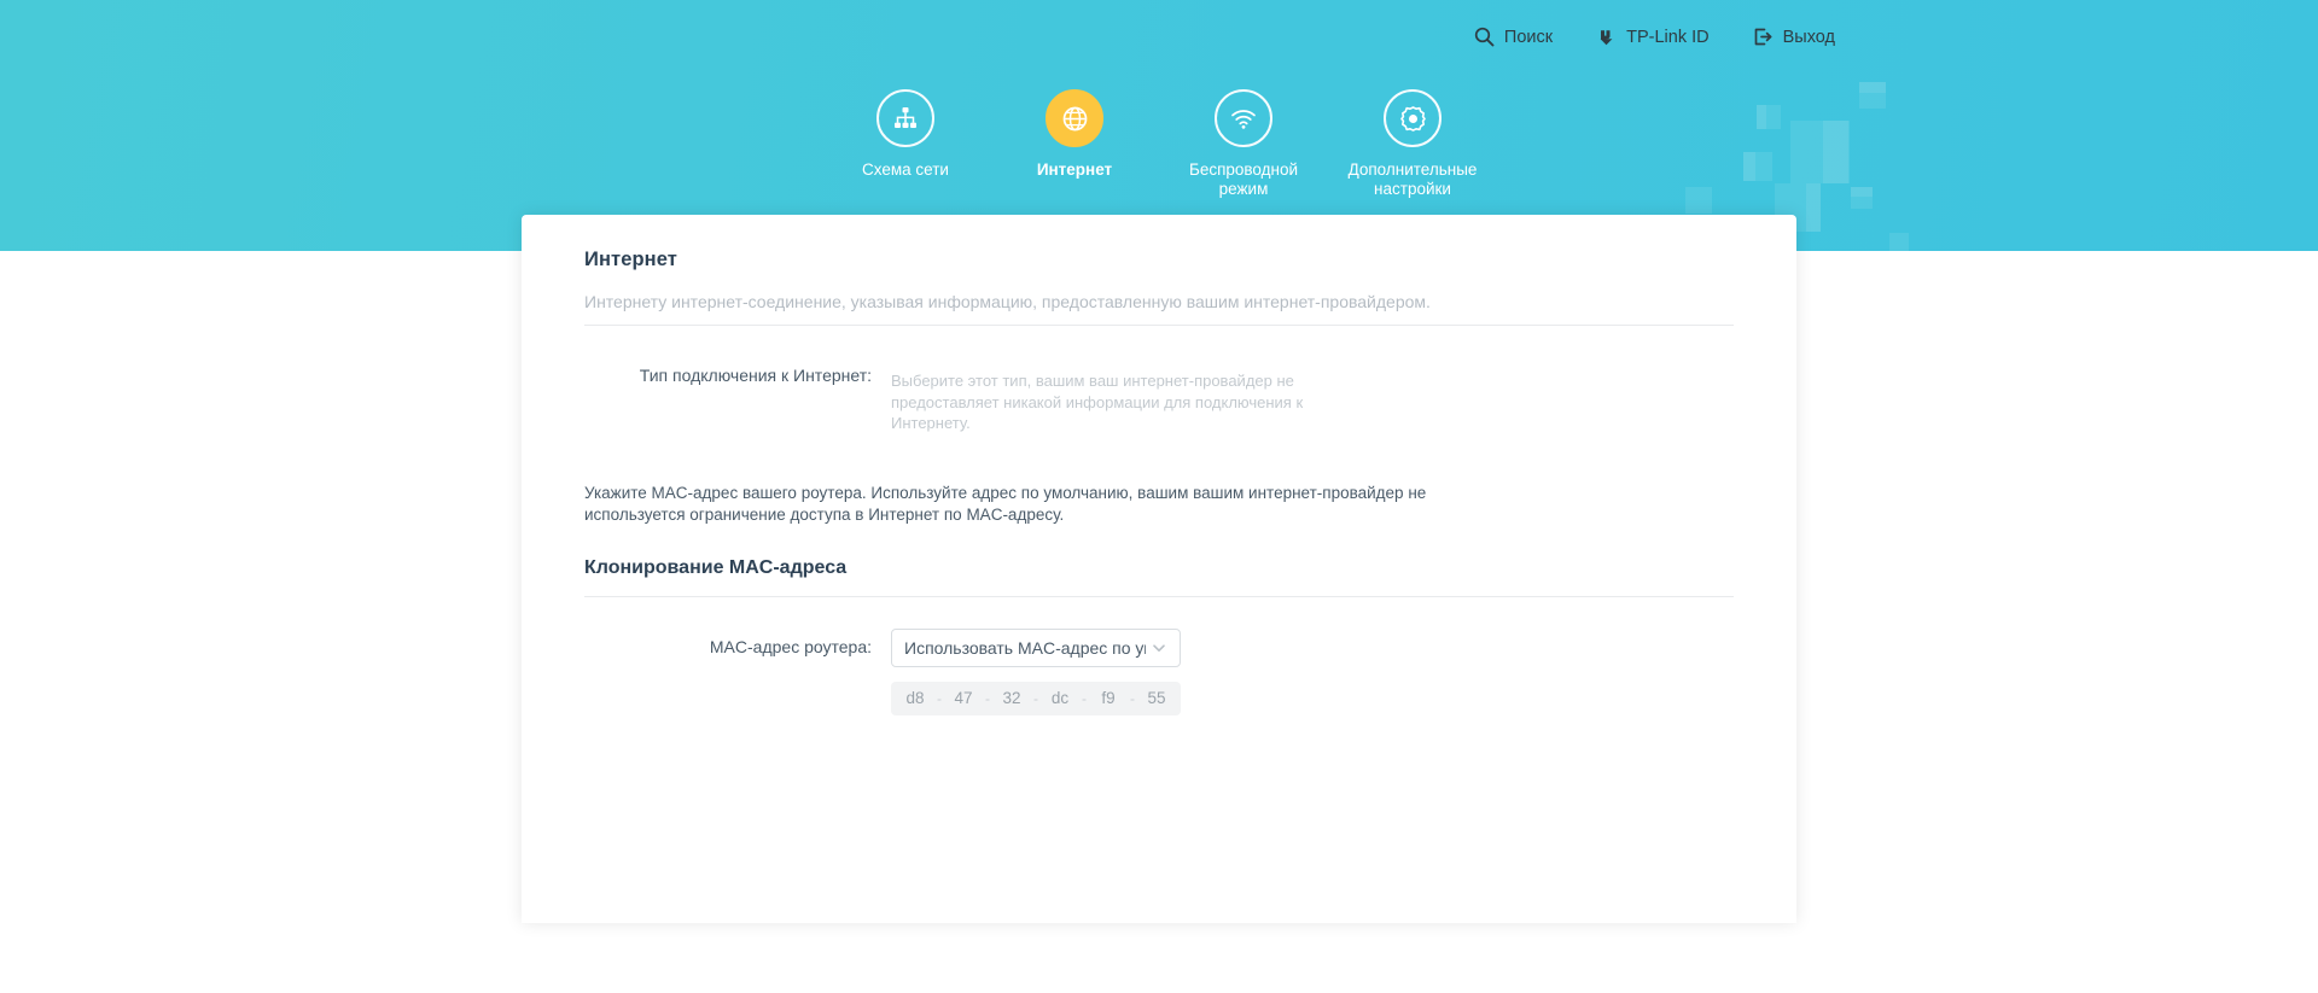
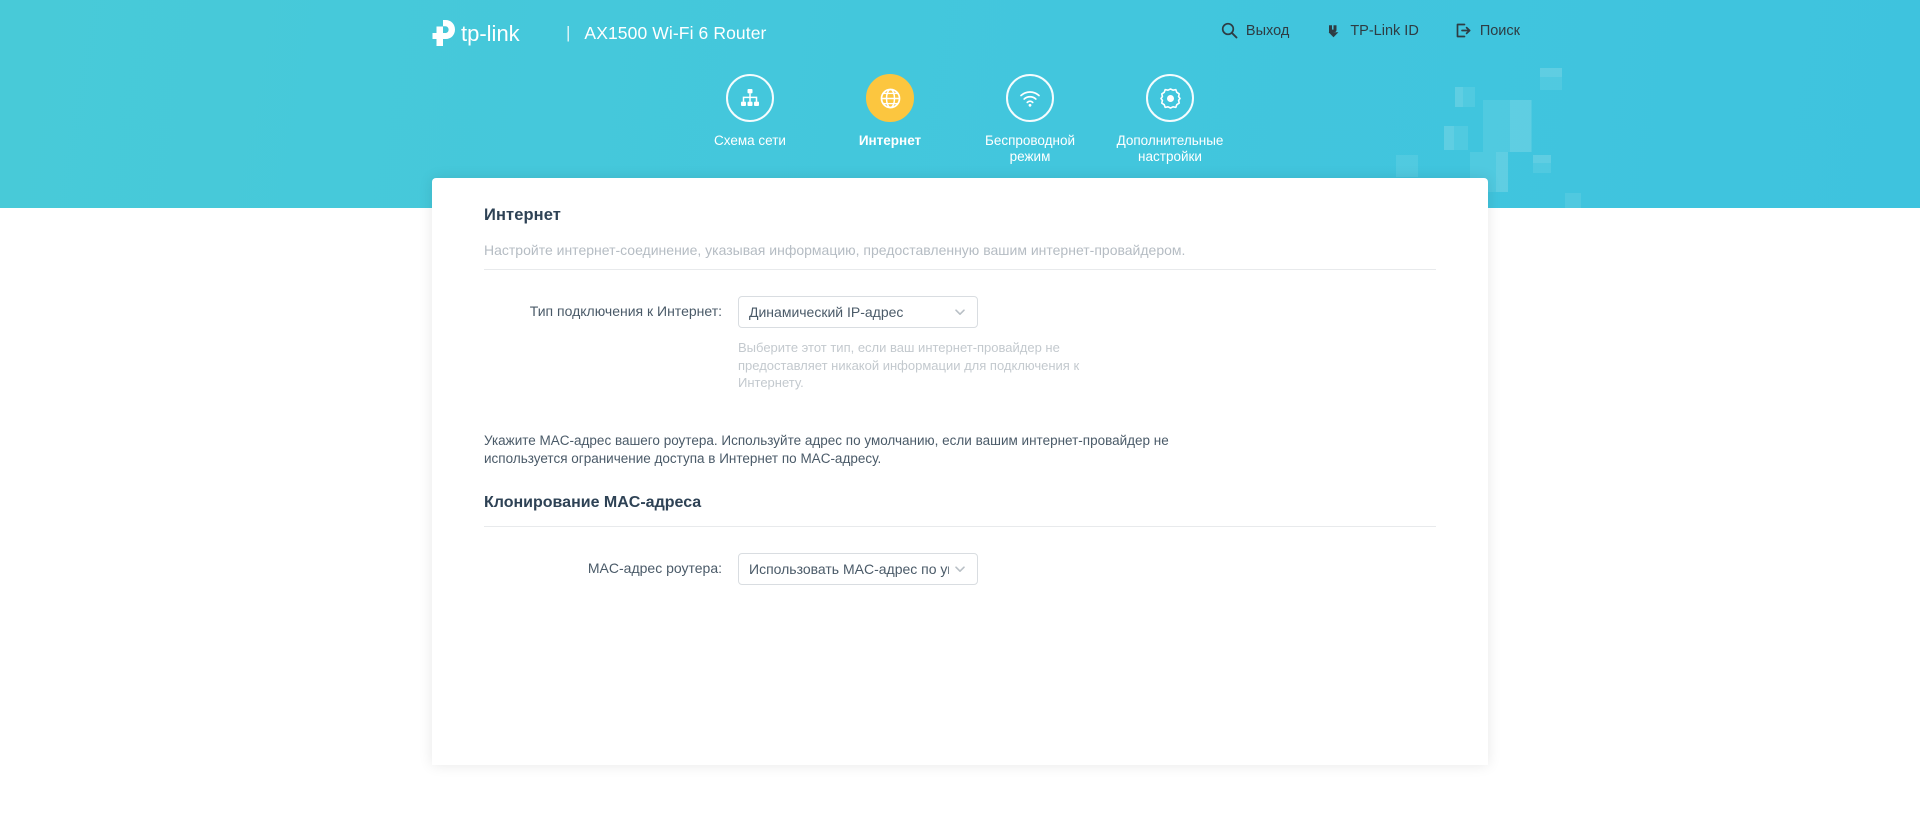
+ tp-link
+ |
+ AX1500 Wi-Fi 6 Router
- Поиск
+ Выход
  TP-Link ID
- Выход
+ Поиск
  Схема сети
  Интернет
  Беспроводной режим
  Дополнительные настройки
  Интернет
- Интернету интернет-соединение, указывая информацию, предоставленную вашим интернет-провайдером.
+ Настройте интернет-соединение, указывая информацию, предоставленную вашим интернет-провайдером.
  Тип подключения к Интернет:
+ Динамический IP-адрес
- Выберите этот тип, вашим ваш интернет-провайдер не предоставляет никакой информации для подключения к Интернету.
+ Выберите этот тип, если ваш интернет-провайдер не предоставляет никакой информации для подключения к Интернету.
- Укажите MAC-адрес вашего роутера. Используйте адрес по умолчанию, вашим вашим интернет-провайдер не используется ограничение доступа в Интернет по MAC-адресу.
+ Укажите MAC-адрес вашего роутера. Используйте адрес по умолчанию, если вашим интернет-провайдер не используется ограничение доступа в Интернет по MAC-адресу.
  Клонирование MAC-адреса
  MAC-адрес роутера:
  Использовать MAC-адрес по у
- d8
- 47
- 32
- dc
- f9
- 55
